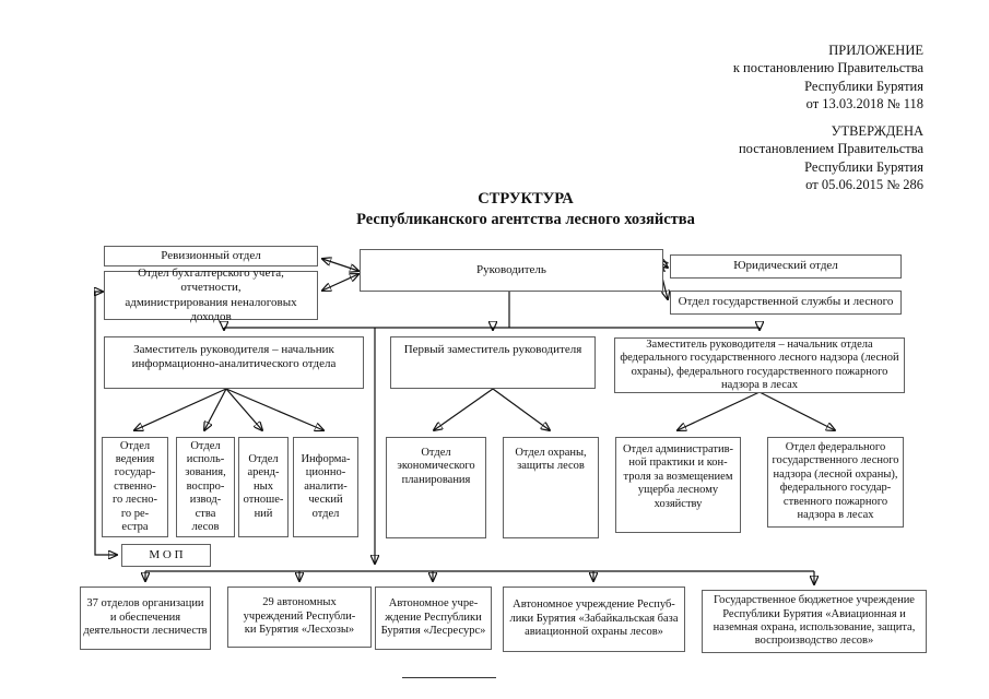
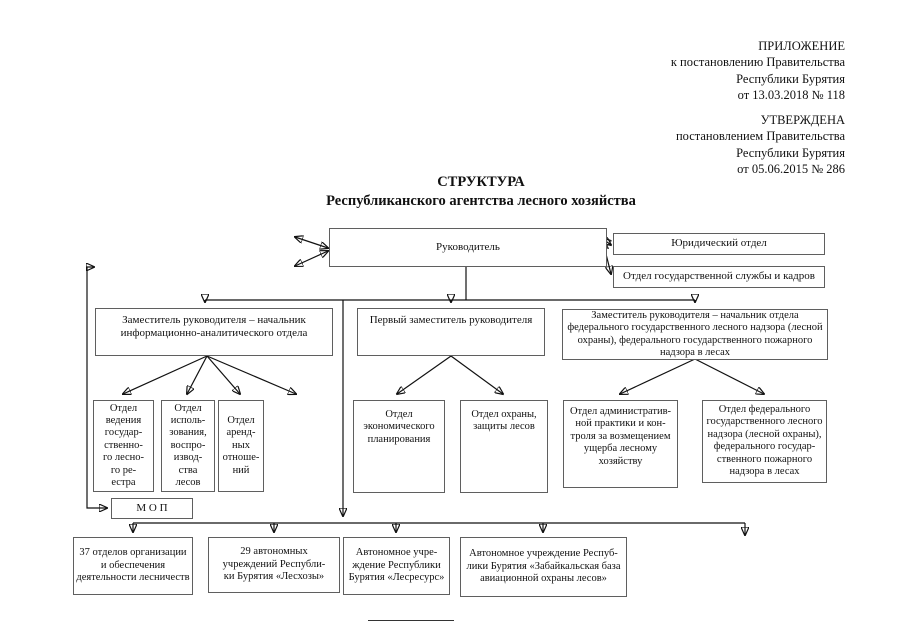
  ПРИЛОЖЕНИЕ
  к постановлению Правительства
  Республики Бурятия
  от 13.03.2018 № 118
  УТВЕРЖДЕНА
  постановлением Правительства
  Республики Бурятия
  от 05.06.2015 № 286
  СТРУКТУРА
  Республиканского агентства лесного хозяйства
- Ревизионный отдел
- Отдел бухгалтерского учета, отчетности,
- администрирования неналоговых
- доходов
  Руководитель
  Юридический отдел
- Отдел государственной службы и лесного
+ Отдел государственной службы и кадров
  Заместитель руководителя – начальник
  информационно-аналитического отдела
  Первый заместитель руководителя
  Заместитель руководителя – начальник отдела
  федерального государственного лесного надзора (лесной
  охраны), федерального государственного пожарного
  надзора в лесах
  Отдел
  ведения
  государ-
  ственно-
  го лесно-
  го ре-
  естра
  Отдел
  исполь-
  зования,
  воспро-
  извод-
  ства
  лесов
  Отдел
  аренд-
  ных
  отноше-
  ний
- Информа-
- ционно-
- аналити-
- ческий
- отдел
  Отдел
  экономического
  планирования
  Отдел охраны,
  защиты лесов
  Отдел административ-
  ной практики и кон-
  троля за возмещением
  ущерба лесному
  хозяйству
  Отдел федерального
  государственного лесного
  надзора (лесной охраны),
  федерального государ-
  ственного пожарного
  надзора в лесах
  М О П
  37 отделов организации
  и обеспечения
  деятельности лесничеств
  29 автономных
  учреждений Республи-
  ки Бурятия «Лесхозы»
  Автономное учре-
  ждение Республики
  Бурятия «Лесресурс»
  Автономное учреждение Респуб-
  лики Бурятия «Забайкальская база
  авиационной охраны лесов»
- Государственное бюджетное учреждение
- Республики Бурятия «Авиационная и
- наземная охрана, использование, защита,
- воспроизводство лесов»
